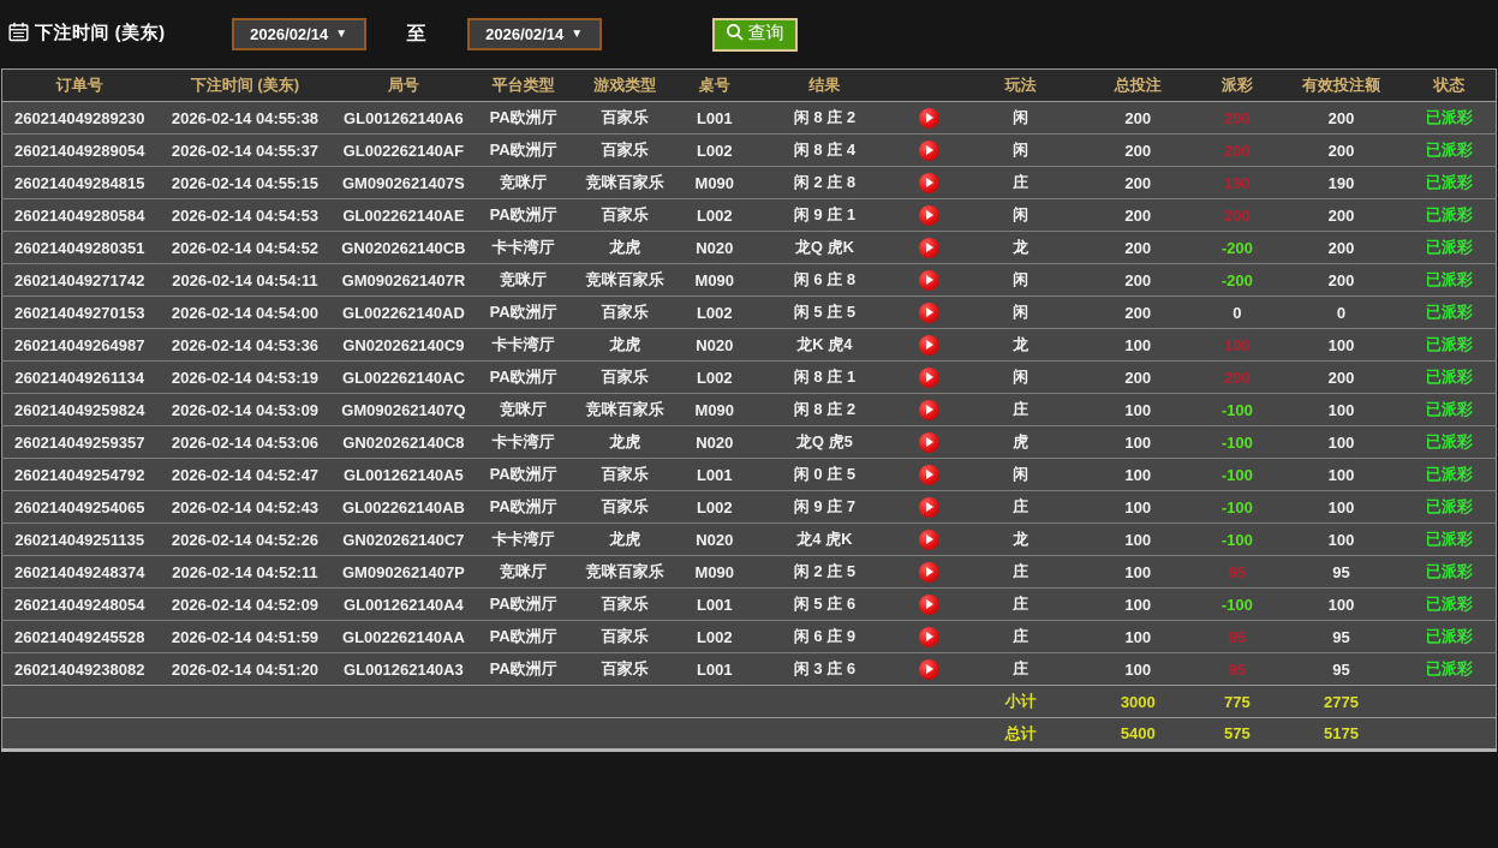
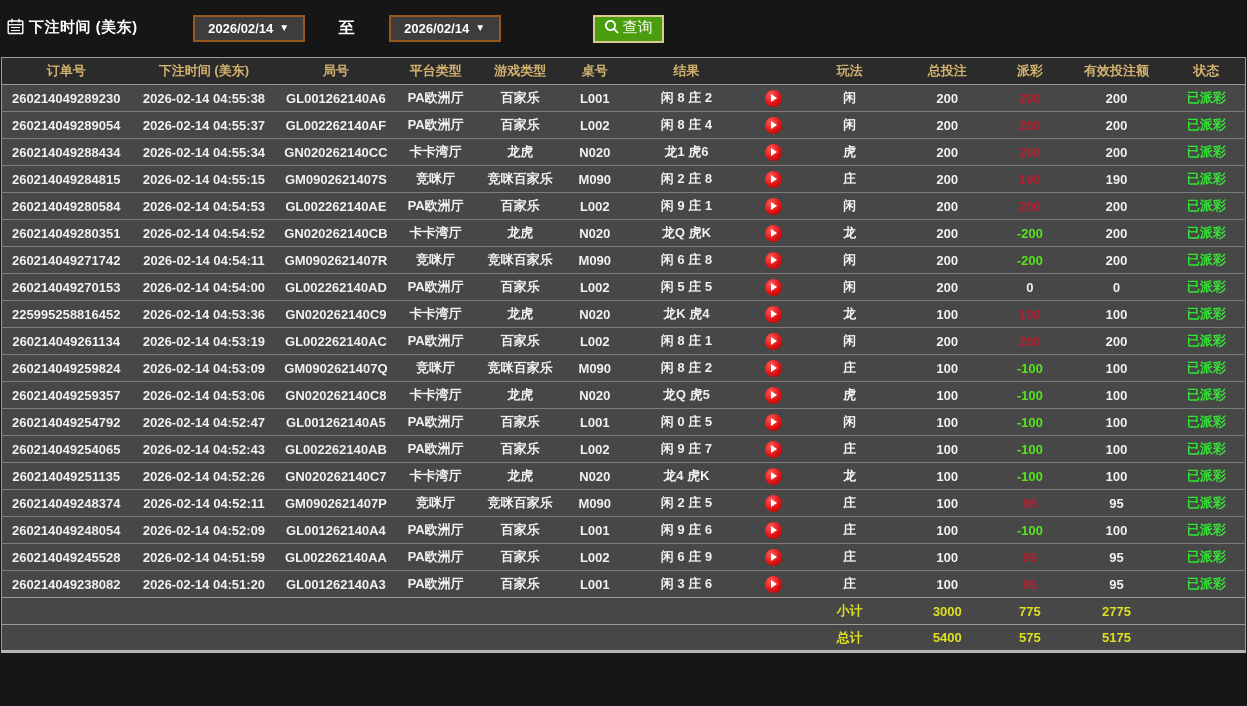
  下注时间 (美东)
  2026/02/14
  ▼
  至
  2026/02/14
  ▼
  查询
  订单号	下注时间 (美东)	局号	平台类型	游戏类型	桌号	结果		玩法	总投注	派彩	有效投注额	状态
  260214049289230	2026-02-14 04:55:38	GL001262140A6	PA欧洲厅	百家乐	L001	闲 8 庄 2		闲	200	200	200	已派彩
  260214049289054	2026-02-14 04:55:37	GL002262140AF	PA欧洲厅	百家乐	L002	闲 8 庄 4		闲	200	200	200	已派彩
+ 260214049288434	2026-02-14 04:55:34	GN020262140CC	卡卡湾厅	龙虎	N020	龙1 虎6		虎	200	200	200	已派彩
  260214049284815	2026-02-14 04:55:15	GM0902621407S	竞咪厅	竞咪百家乐	M090	闲 2 庄 8		庄	200	190	190	已派彩
  260214049280584	2026-02-14 04:54:53	GL002262140AE	PA欧洲厅	百家乐	L002	闲 9 庄 1		闲	200	200	200	已派彩
  260214049280351	2026-02-14 04:54:52	GN020262140CB	卡卡湾厅	龙虎	N020	龙Q 虎K		龙	200	-200	200	已派彩
  260214049271742	2026-02-14 04:54:11	GM0902621407R	竞咪厅	竞咪百家乐	M090	闲 6 庄 8		闲	200	-200	200	已派彩
  260214049270153	2026-02-14 04:54:00	GL002262140AD	PA欧洲厅	百家乐	L002	闲 5 庄 5		闲	200	0	0	已派彩
- 260214049264987	2026-02-14 04:53:36	GN020262140C9	卡卡湾厅	龙虎	N020	龙K 虎4		龙	100	100	100	已派彩
+ 225995258816452	2026-02-14 04:53:36	GN020262140C9	卡卡湾厅	龙虎	N020	龙K 虎4		龙	100	100	100	已派彩
  260214049261134	2026-02-14 04:53:19	GL002262140AC	PA欧洲厅	百家乐	L002	闲 8 庄 1		闲	200	200	200	已派彩
  260214049259824	2026-02-14 04:53:09	GM0902621407Q	竞咪厅	竞咪百家乐	M090	闲 8 庄 2		庄	100	-100	100	已派彩
  260214049259357	2026-02-14 04:53:06	GN020262140C8	卡卡湾厅	龙虎	N020	龙Q 虎5		虎	100	-100	100	已派彩
  260214049254792	2026-02-14 04:52:47	GL001262140A5	PA欧洲厅	百家乐	L001	闲 0 庄 5		闲	100	-100	100	已派彩
  260214049254065	2026-02-14 04:52:43	GL002262140AB	PA欧洲厅	百家乐	L002	闲 9 庄 7		庄	100	-100	100	已派彩
  260214049251135	2026-02-14 04:52:26	GN020262140C7	卡卡湾厅	龙虎	N020	龙4 虎K		龙	100	-100	100	已派彩
  260214049248374	2026-02-14 04:52:11	GM0902621407P	竞咪厅	竞咪百家乐	M090	闲 2 庄 5		庄	100	95	95	已派彩
- 260214049248054	2026-02-14 04:52:09	GL001262140A4	PA欧洲厅	百家乐	L001	闲 5 庄 6		庄	100	-100	100	已派彩
+ 260214049248054	2026-02-14 04:52:09	GL001262140A4	PA欧洲厅	百家乐	L001	闲 9 庄 6		庄	100	-100	100	已派彩
  260214049245528	2026-02-14 04:51:59	GL002262140AA	PA欧洲厅	百家乐	L002	闲 6 庄 9		庄	100	95	95	已派彩
  260214049238082	2026-02-14 04:51:20	GL001262140A3	PA欧洲厅	百家乐	L001	闲 3 庄 6		庄	100	95	95	已派彩
  	小计	3000	775	2775
  	总计	5400	575	5175
